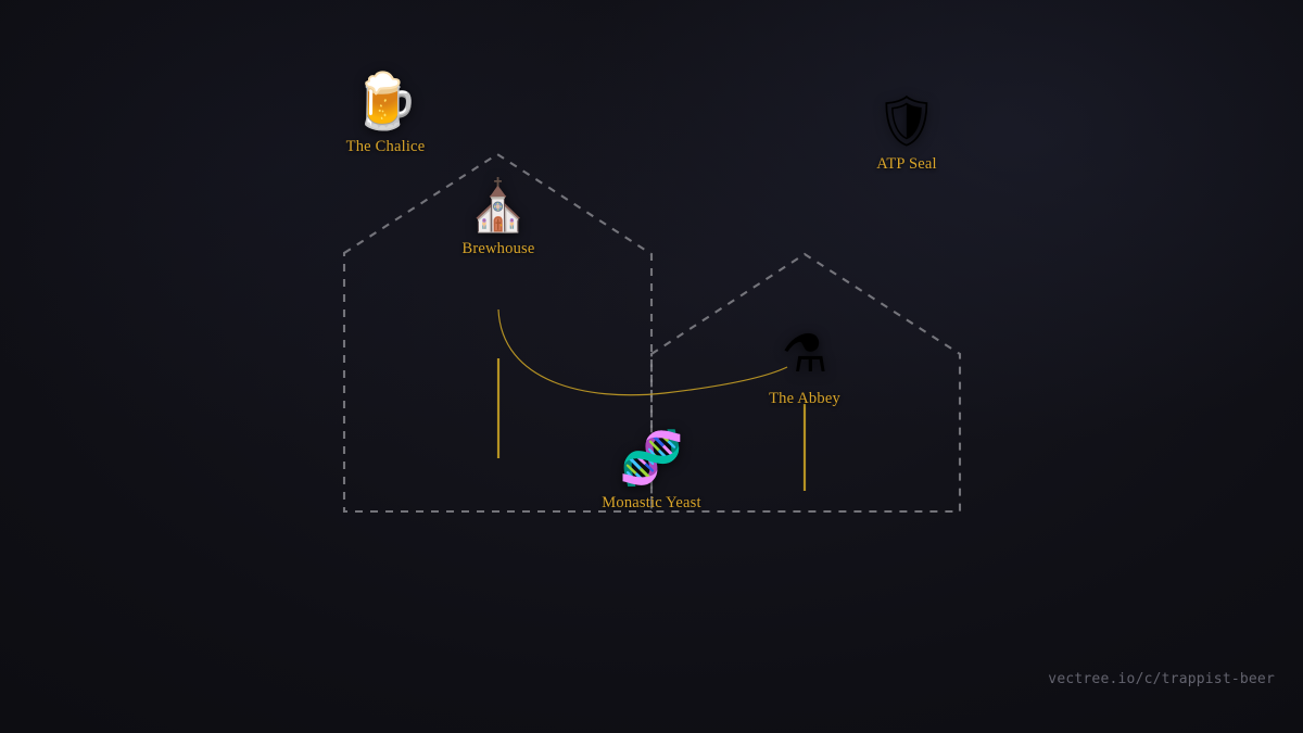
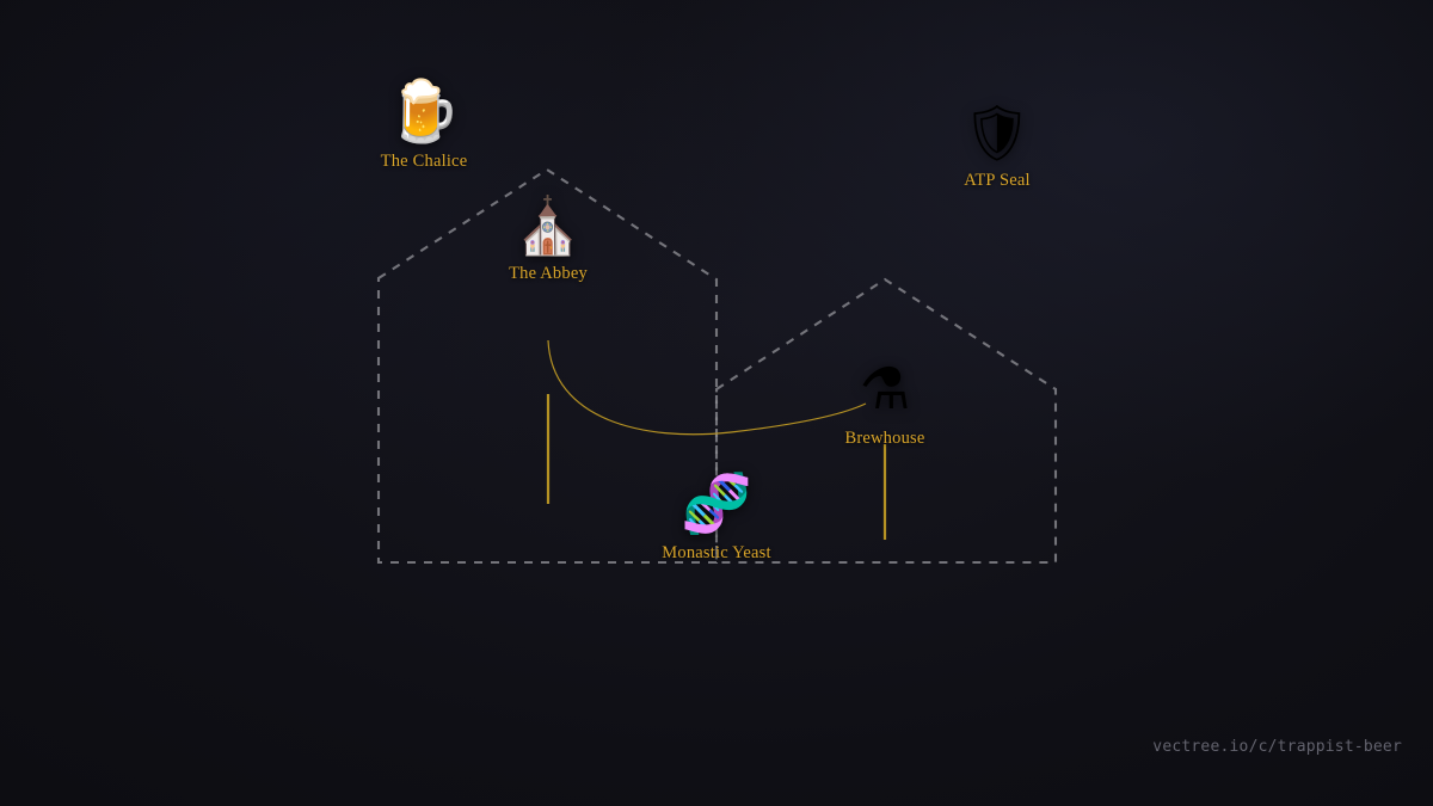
  🍺
  The Chalice
  ⛪
- Brewhouse
+ The Abbey
  🛡
  ATP Seal
  ⚗
- The Abbey
+ Brewhouse
  🧬
  Monastic Yeast
  vectree.io/c/trappist-beer
